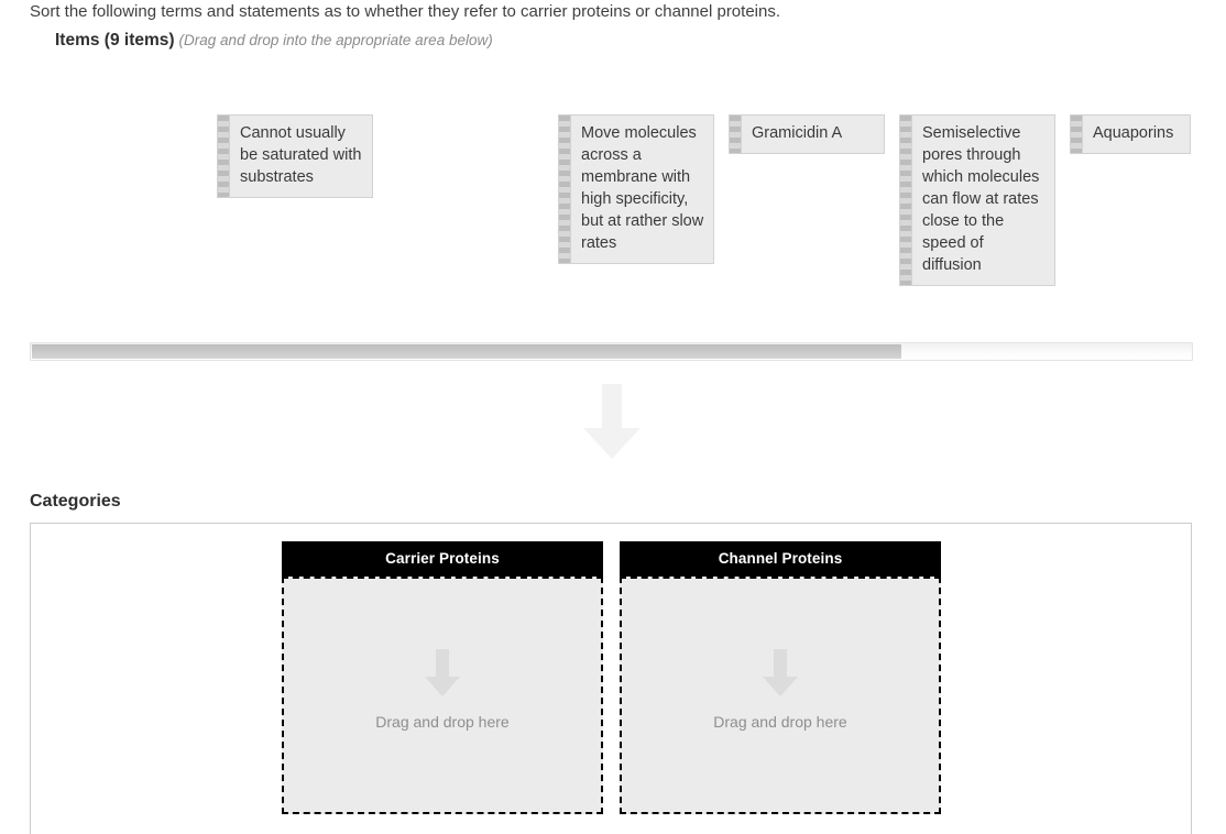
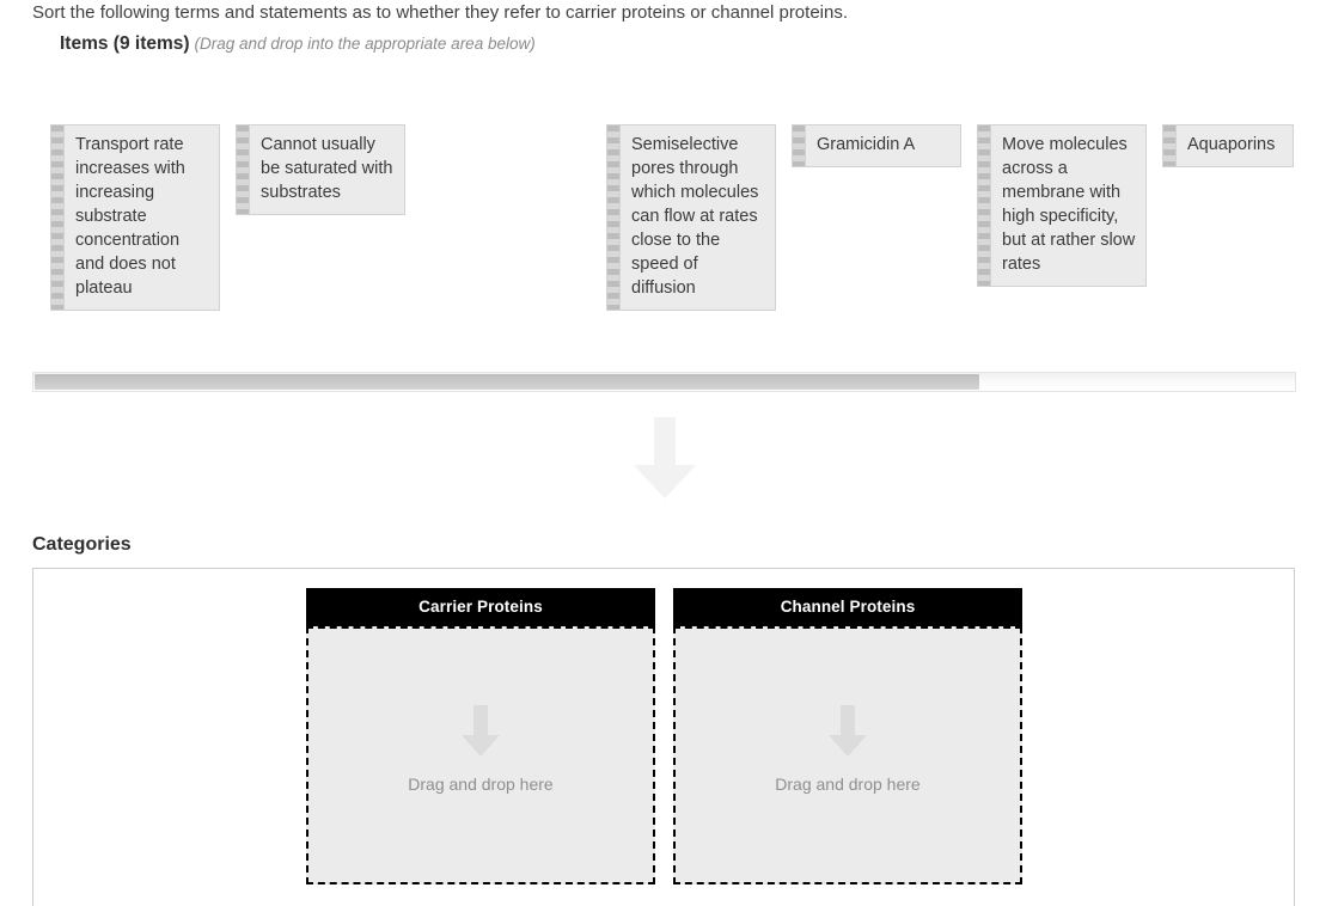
  Sort the following terms and statements as to whether they refer to carrier proteins or channel proteins.
  Items (9 items) (Drag and drop into the appropriate area below)
+ Transport rate increases with increasing substrate concentration and does not plateau
  Cannot usually be saturated with substrates
- Move molecules across a membrane with high specificity, but at rather slow rates
+ Semiselective pores through which molecules can flow at rates close to the speed of diffusion
  Gramicidin A
- Semiselective pores through which molecules can flow at rates close to the speed of diffusion
+ Move molecules across a membrane with high specificity, but at rather slow rates
  Aquaporins
  Categories
  Carrier Proteins
  Drag and drop here
  Channel Proteins
  Drag and drop here
